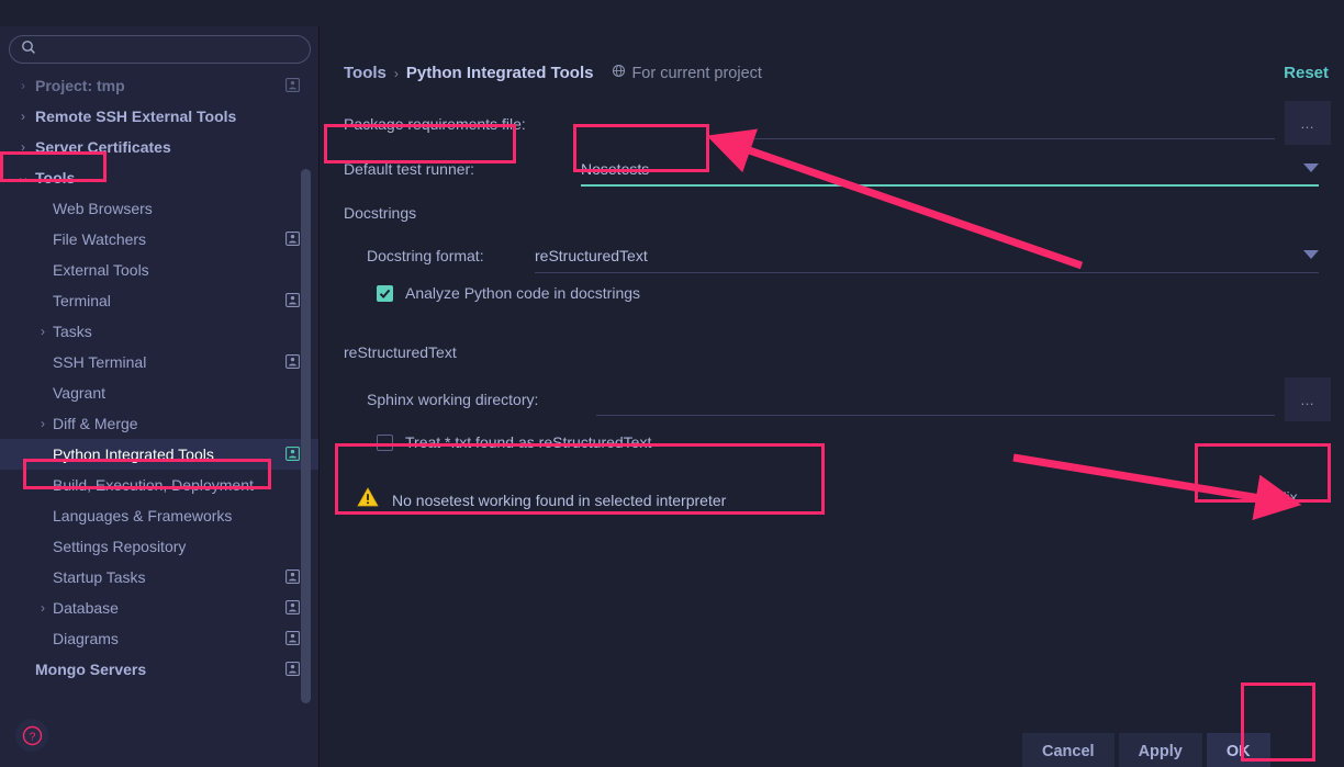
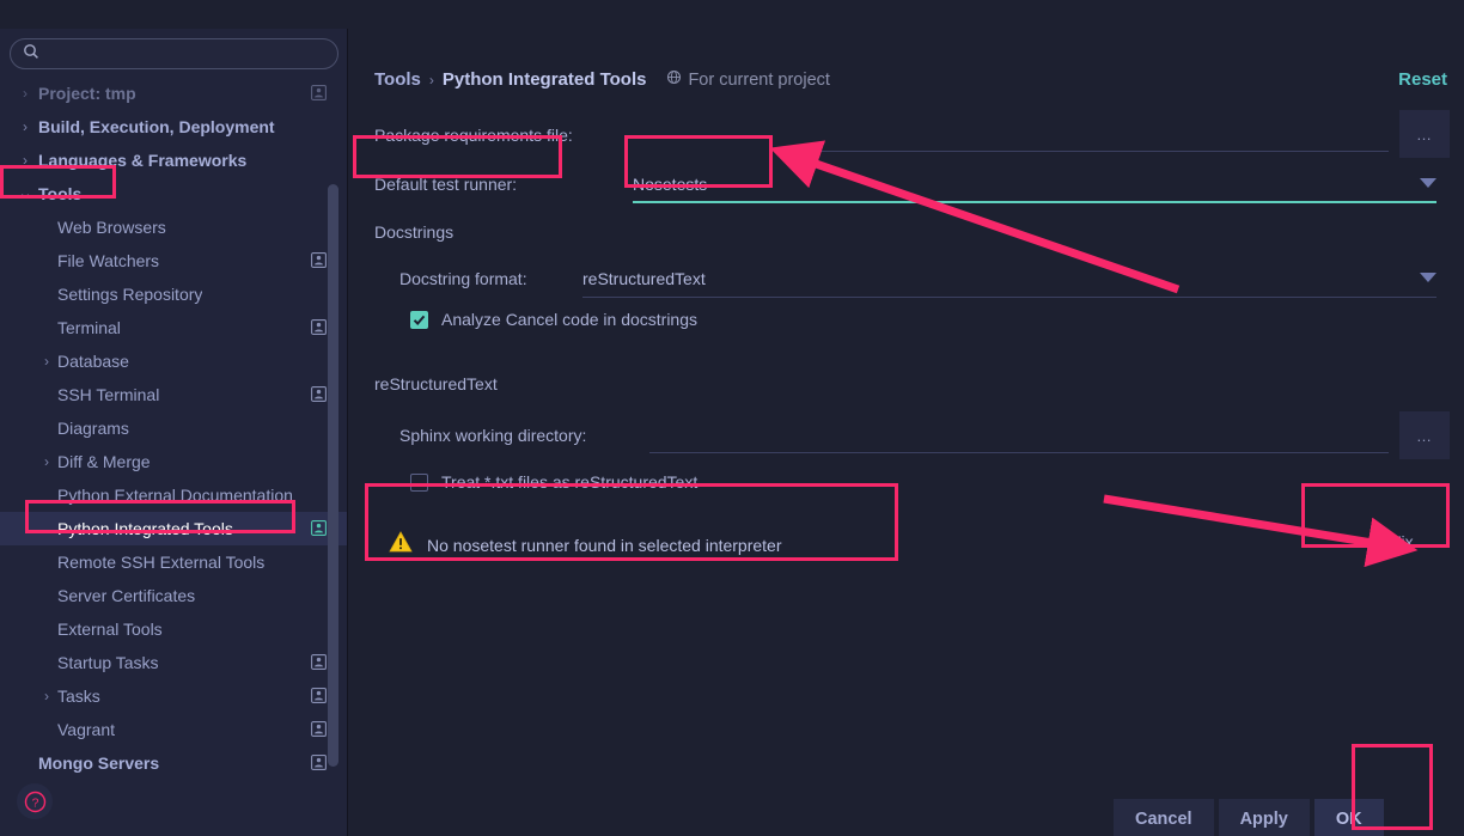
  ›
  Project: tmp
  ›
- Remote SSH External Tools
+ Build, Execution, Deployment
  ›
- Server Certificates
+ Languages & Frameworks
  ⌄
  Tools
  Web Browsers
  File Watchers
- External Tools
+ Settings Repository
  Terminal
  ›
- Tasks
+ Database
  SSH Terminal
- Vagrant
+ Diagrams
  ›
  Diff & Merge
+ Python External Documentation
  Python Integrated Tools
- Build, Execution, Deployment
+ Remote SSH External Tools
- Languages & Frameworks
+ Server Certificates
- Settings Repository
+ External Tools
  Startup Tasks
  ›
- Database
+ Tasks
- Diagrams
+ Vagrant
  Mongo Servers
  ?
  Tools
  ›
  Python Integrated Tools
  For current project
  Reset
  Package requirements file:
  …
  Default test runner:
  Nosetests
  Docstrings
  Docstring format:
  reStructuredText
- Analyze Python code in docstrings
+ Analyze Cancel code in docstrings
  reStructuredText
  Sphinx working directory:
  …
- Treat *.txt found as reStructuredText
+ Treat *.txt files as reStructuredText
- No nosetest working found in selected interpreter
+ No nosetest runner found in selected interpreter
  Fix
  Cancel
  Apply
  OK
